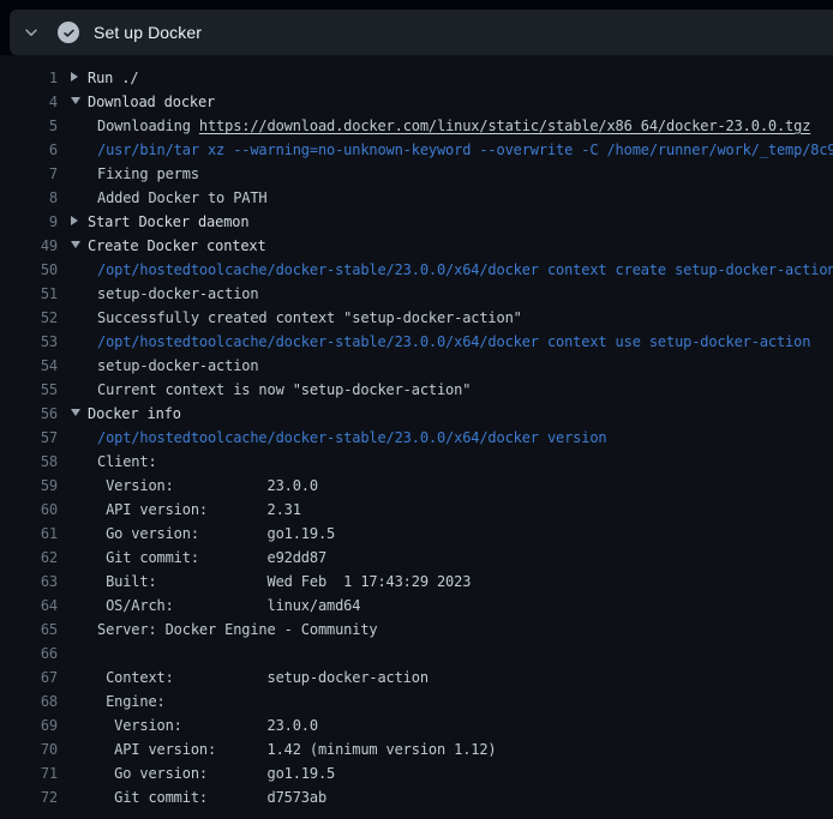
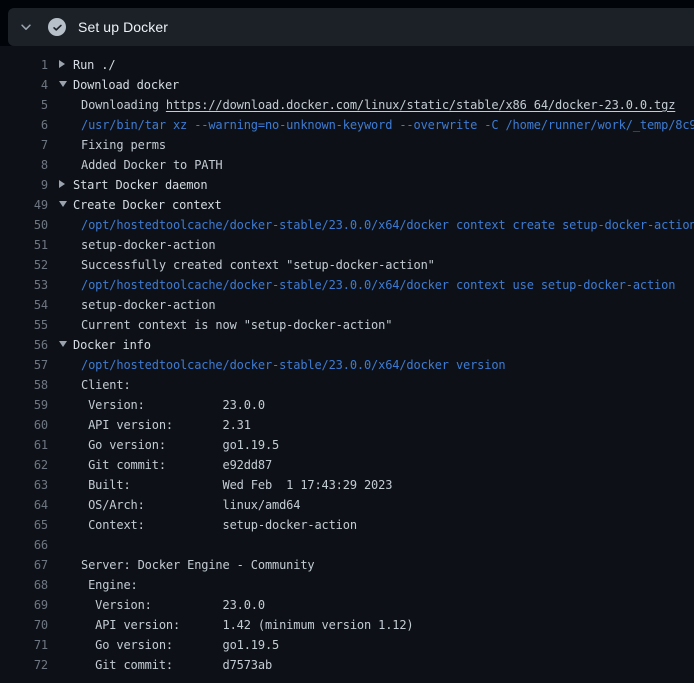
  Set up Docker
  1
  Run ./
  4
  Download docker
  5
  Downloading https://download.docker.com/linux/static/stable/x86_64/docker-23.0.0.tgz
  6
  /usr/bin/tar xz --warning=no-unknown-keyword --overwrite -C /home/runner/work/_temp/8c9
  7
  Fixing perms
  8
  Added Docker to PATH
  9
  Start Docker daemon
  49
  Create Docker context
  50
  /opt/hostedtoolcache/docker-stable/23.0.0/x64/docker context create setup-docker-action
  51
  setup-docker-action
  52
  Successfully created context "setup-docker-action"
  53
  /opt/hostedtoolcache/docker-stable/23.0.0/x64/docker context use setup-docker-action
  54
  setup-docker-action
  55
  Current context is now "setup-docker-action"
  56
  Docker info
  57
  /opt/hostedtoolcache/docker-stable/23.0.0/x64/docker version
  58
  Client:
  59
  Version: 23.0.0
  60
  API version: 2.31
  61
  Go version: go1.19.5
  62
  Git commit: e92dd87
  63
  Built: Wed Feb 1 17:43:29 2023
  64
  OS/Arch: linux/amd64
  65
- Server: Docker Engine - Community
+ Context: setup-docker-action
  66
  67
- Context: setup-docker-action
+ Server: Docker Engine - Community
  68
  Engine:
  69
  Version: 23.0.0
  70
  API version: 1.42 (minimum version 1.12)
  71
  Go version: go1.19.5
  72
  Git commit: d7573ab
